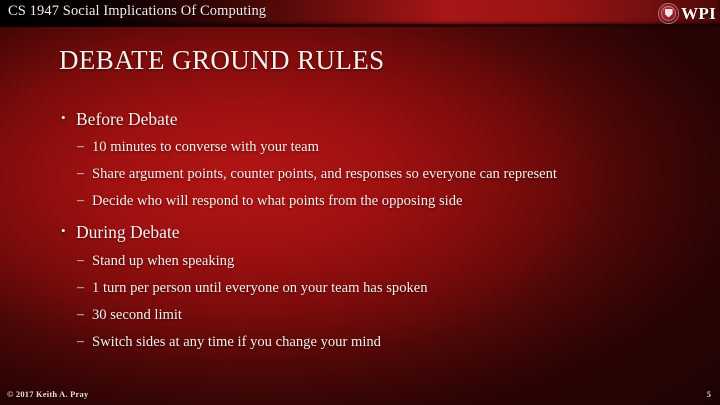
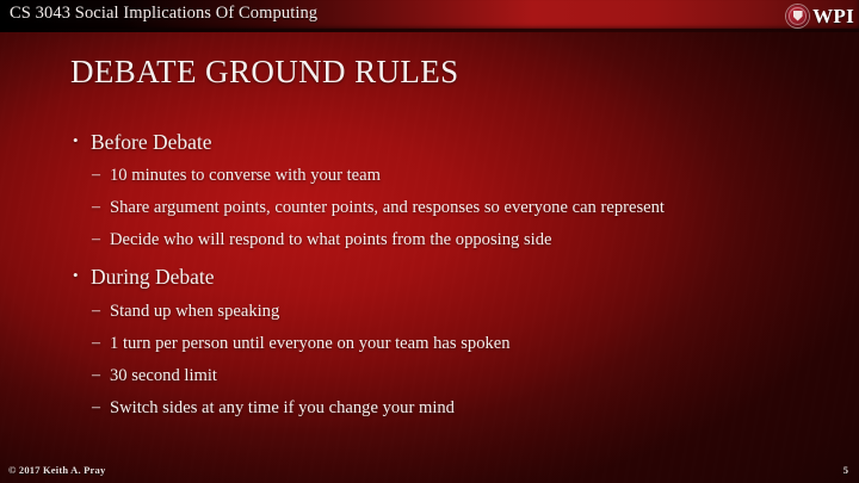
- CS 1947 Social Implications Of Computing
+ CS 3043 Social Implications Of Computing
  WPI
  DEBATE GROUND RULES
  •
  Before Debate
  –
  10 minutes to converse with your team
  –
  Share argument points, counter points, and responses so everyone can represent
  –
  Decide who will respond to what points from the opposing side
  •
  During Debate
  –
  Stand up when speaking
  –
  1 turn per person until everyone on your team has spoken
  –
  30 second limit
  –
  Switch sides at any time if you change your mind
  © 2017 Keith A. Pray
  5
